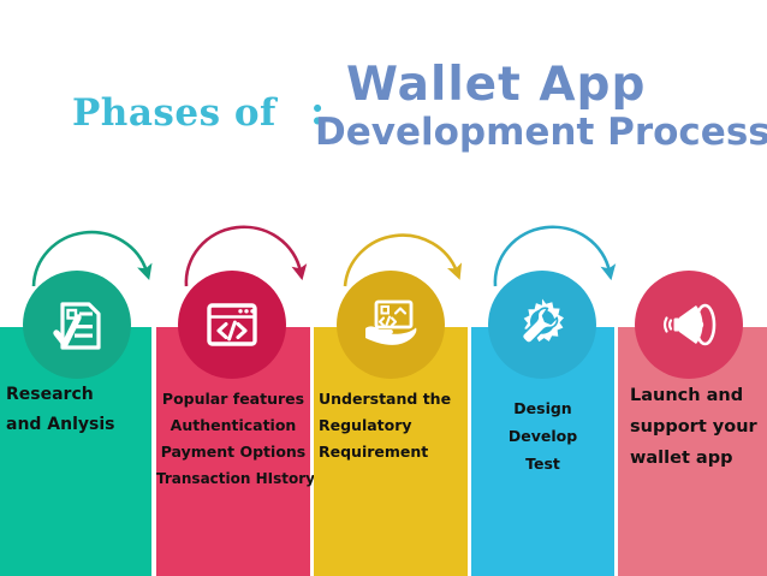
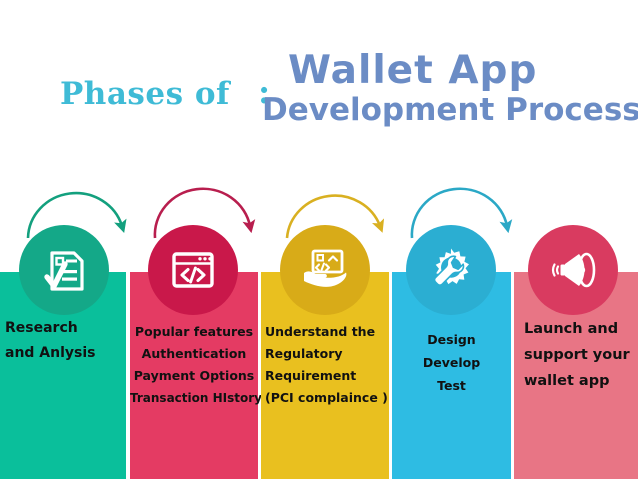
  Phases of
  :
  Wallet App
  Development Process
  Research
  and Anlysis
  Popular features
  Authentication
  Payment Options
  Transaction HIstor
  Understand the
  Regulatory
  Requirement
+ (PCI complaince )
  Design
  Develop
  Test
  Launch and
  support your
  wallet app
